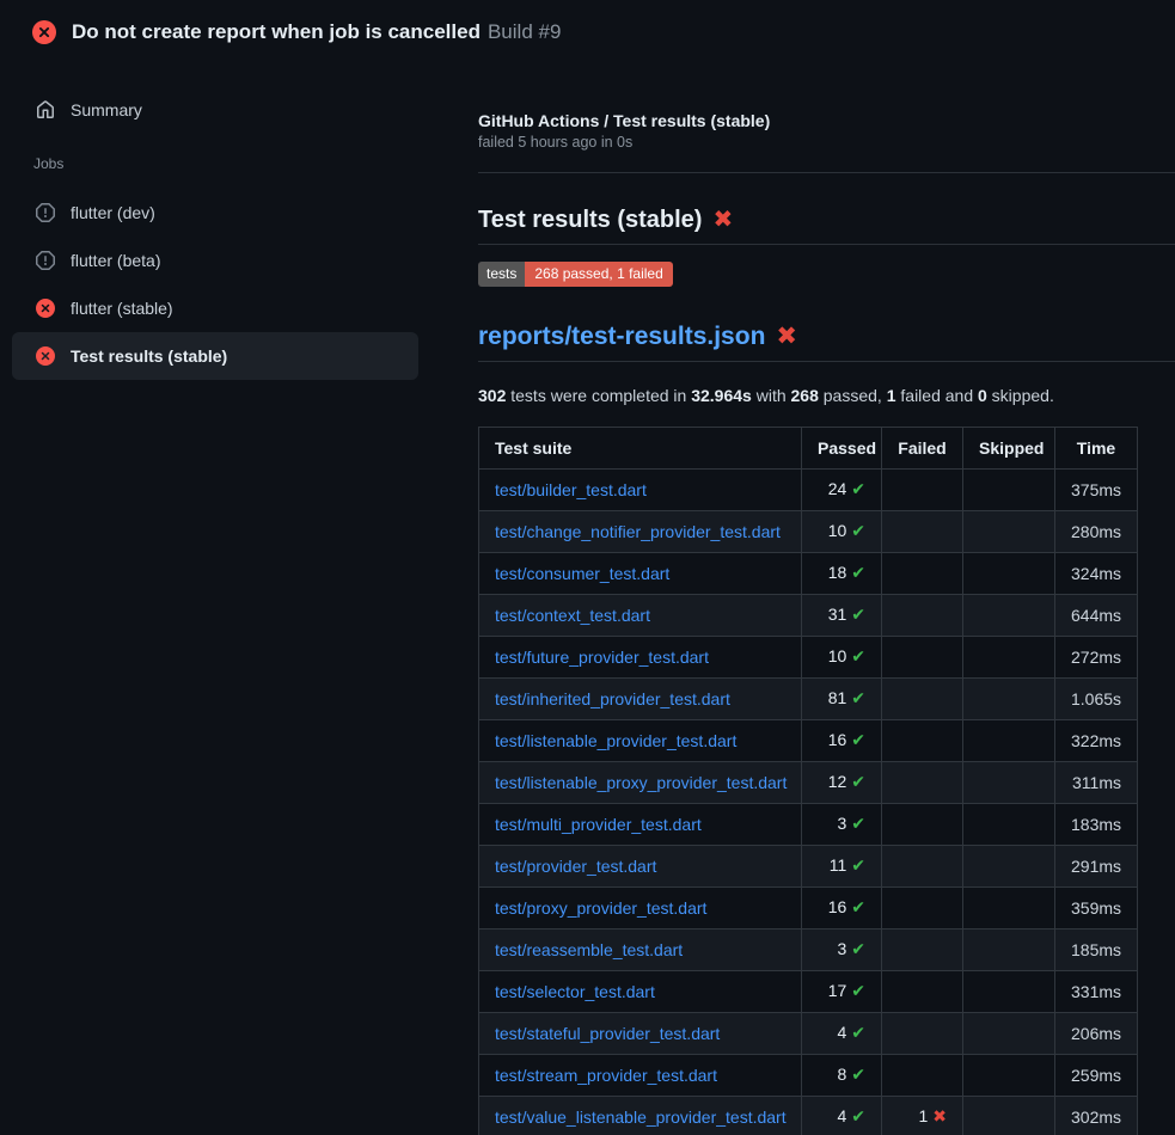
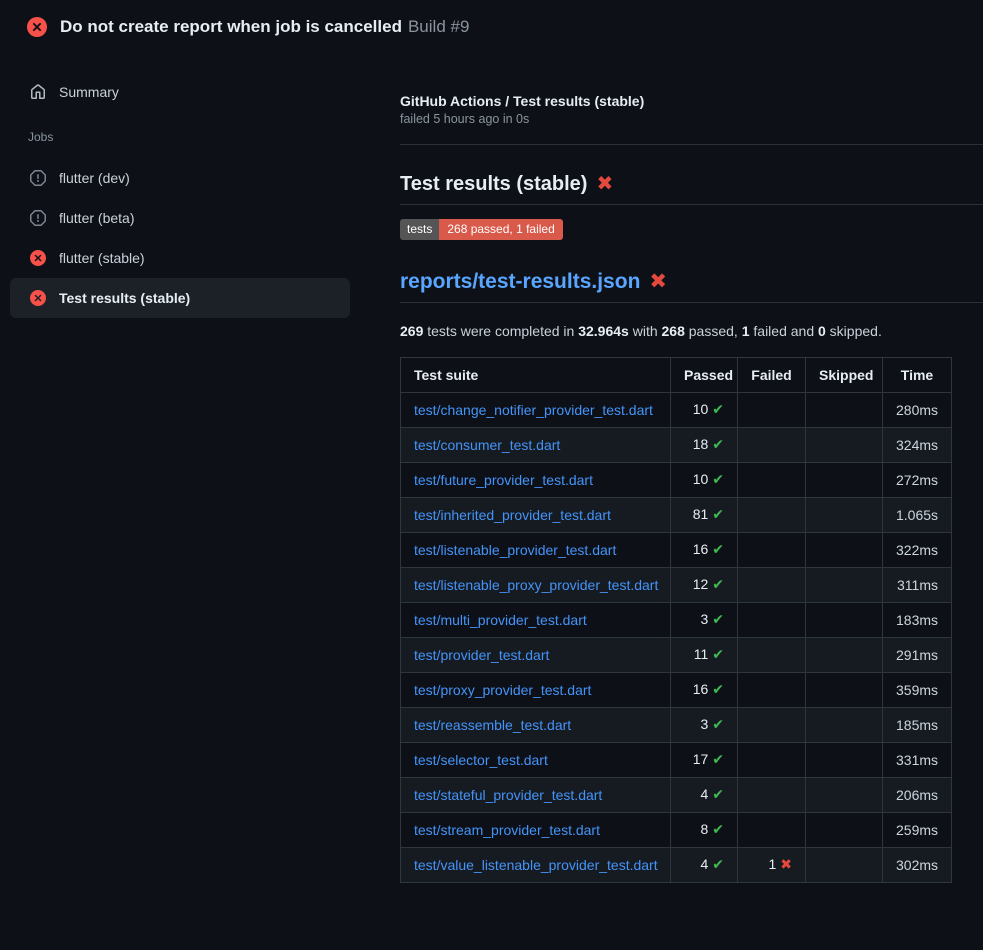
  Do not create report when job is cancelled Build #9
  Summary
  Jobs
  flutter (dev)
  flutter (beta)
  flutter (stable)
  Test results (stable)
  GitHub Actions / Test results (stable)
  failed 5 hours ago in 0s
  Test results (stable) ✖
  tests
  268 passed, 1 failed
  reports/test-results.json ✖
- 302 tests were completed in 32.964s with 268 passed, 1 failed and 0 skipped.
+ 269 tests were completed in 32.964s with 268 passed, 1 failed and 0 skipped.
  Test suite	Passed	Failed	Skipped	Time
- test/builder_test.dart	24 ✔			375ms
  test/change_notifier_provider_test.dart	10 ✔			280ms
  test/consumer_test.dart	18 ✔			324ms
- test/context_test.dart	31 ✔			644ms
  test/future_provider_test.dart	10 ✔			272ms
  test/inherited_provider_test.dart	81 ✔			1.065s
  test/listenable_provider_test.dart	16 ✔			322ms
  test/listenable_proxy_provider_test.dart	12 ✔			311ms
  test/multi_provider_test.dart	3 ✔			183ms
  test/provider_test.dart	11 ✔			291ms
  test/proxy_provider_test.dart	16 ✔			359ms
  test/reassemble_test.dart	3 ✔			185ms
  test/selector_test.dart	17 ✔			331ms
  test/stateful_provider_test.dart	4 ✔			206ms
  test/stream_provider_test.dart	8 ✔			259ms
  test/value_listenable_provider_test.dart	4 ✔	1 ✖		302ms
